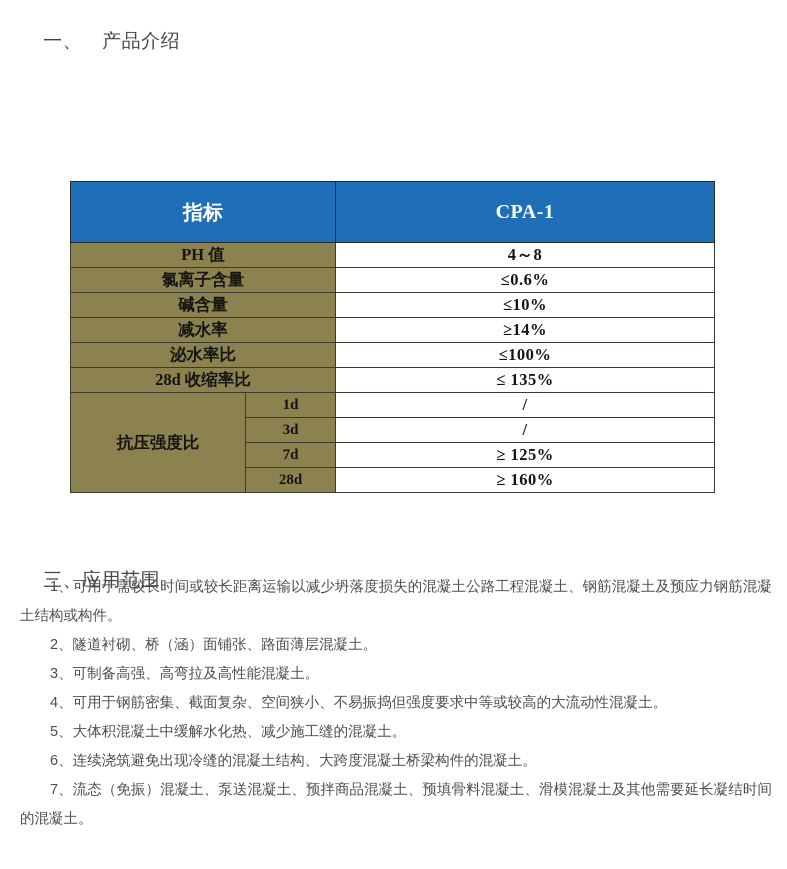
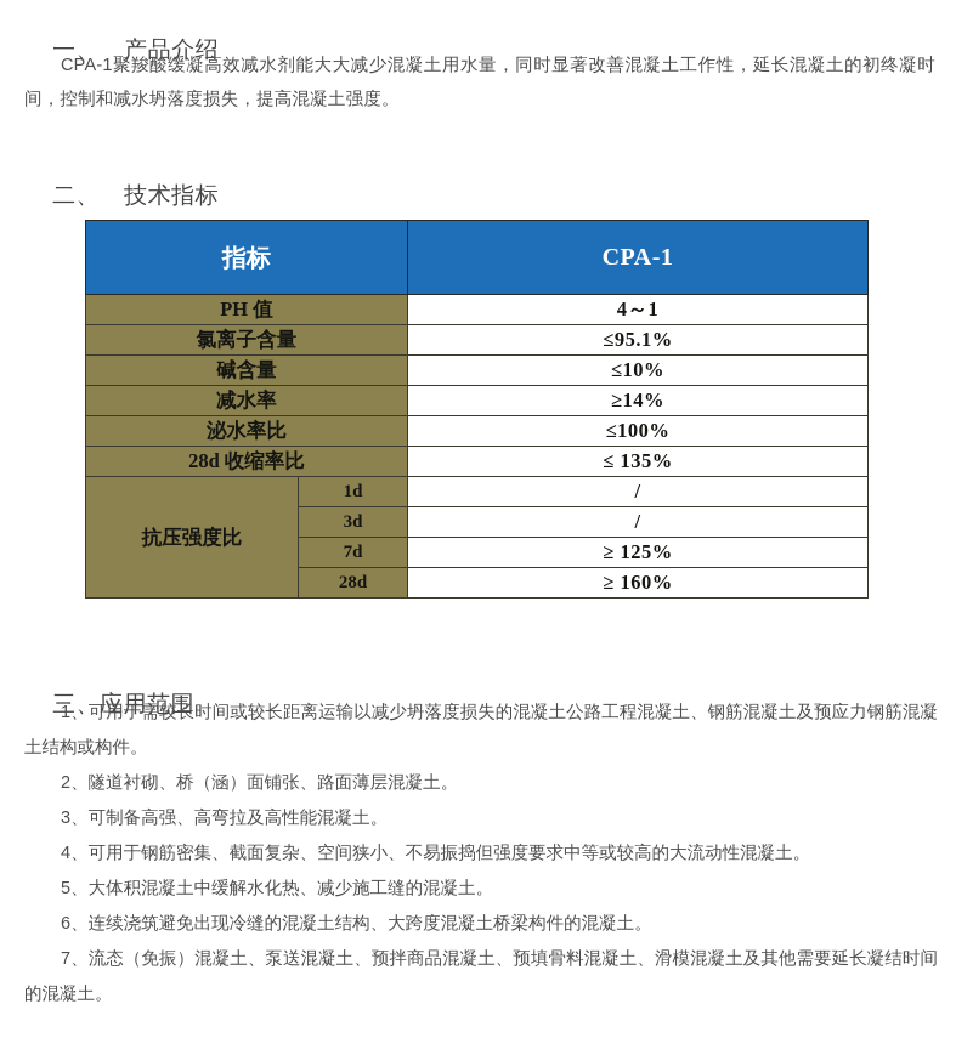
  一、 产品介绍
+ CPA-1聚羧酸缓凝高效减水剂能大大减少混凝土用水量，同时显著改善混凝土工作性，延长混凝土的初终凝时间，控制和减水坍落度损失，提高混凝土强度。
+ 二、 技术指标
  指标	CPA-1
- PH 值	4～8
+ PH 值	4～1
- 氯离子含量	≤0.6%
+ 氯离子含量	≤95.1%
  碱含量	≤10%
  减水率	≥14%
  泌水率比	≤100%
  28d 收缩率比	≤ 135%
  抗压强度比	1d	/
  3d	/
  7d	≥ 125%
  28d	≥ 160%
  三、应用范围
  1、可用于需较长时间或较长距离运输以减少坍落度损失的混凝土公路工程混凝土、钢筋混凝土及预应力钢筋混凝土结构或构件。
  2、隧道衬砌、桥（涵）面铺张、路面薄层混凝土。
  3、可制备高强、高弯拉及高性能混凝土。
  4、可用于钢筋密集、截面复杂、空间狭小、不易振捣但强度要求中等或较高的大流动性混凝土。
  5、大体积混凝土中缓解水化热、减少施工缝的混凝土。
  6、连续浇筑避免出现冷缝的混凝土结构、大跨度混凝土桥梁构件的混凝土。
  7、流态（免振）混凝土、泵送混凝土、预拌商品混凝土、预填骨料混凝土、滑模混凝土及其他需要延长凝结时间的混凝土。
